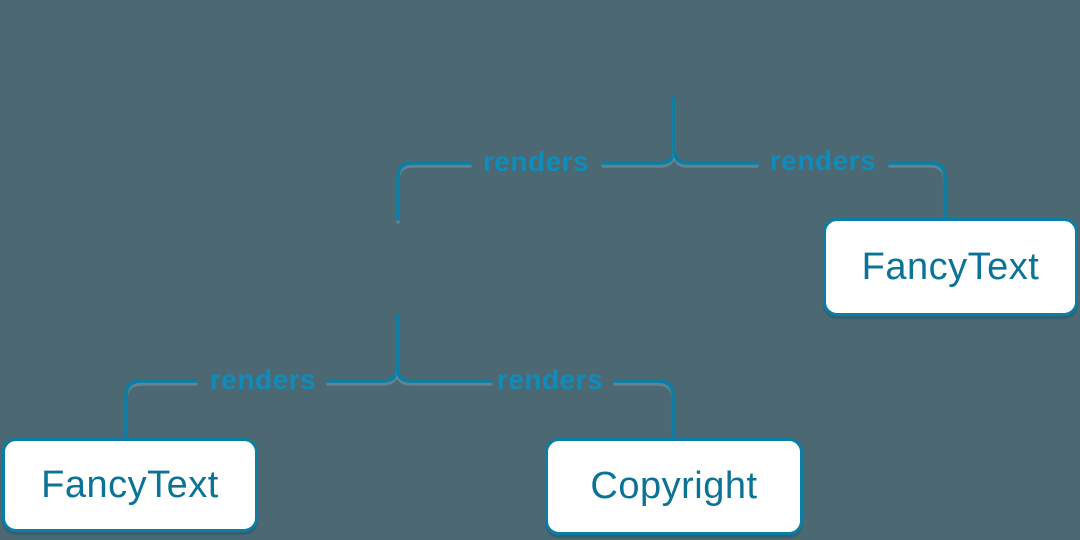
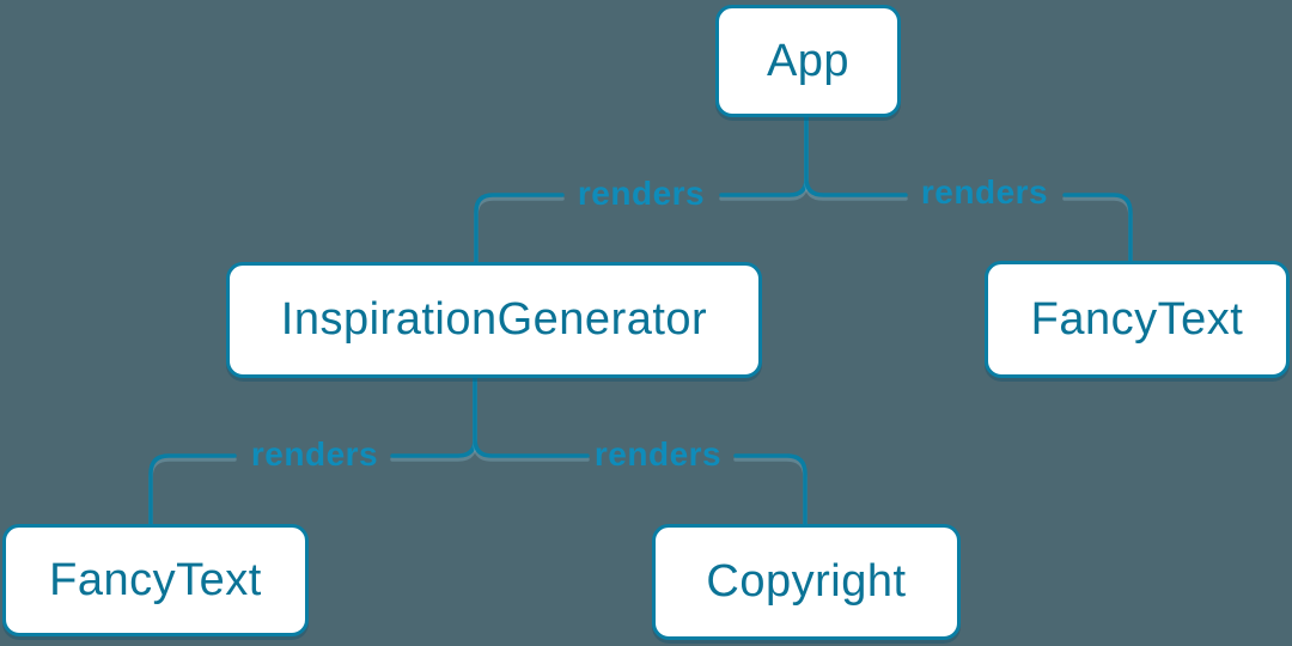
+ App
+ InspirationGenerator
  FancyText
  FancyText
  Copyright
  renders
  renders
  renders
  renders
